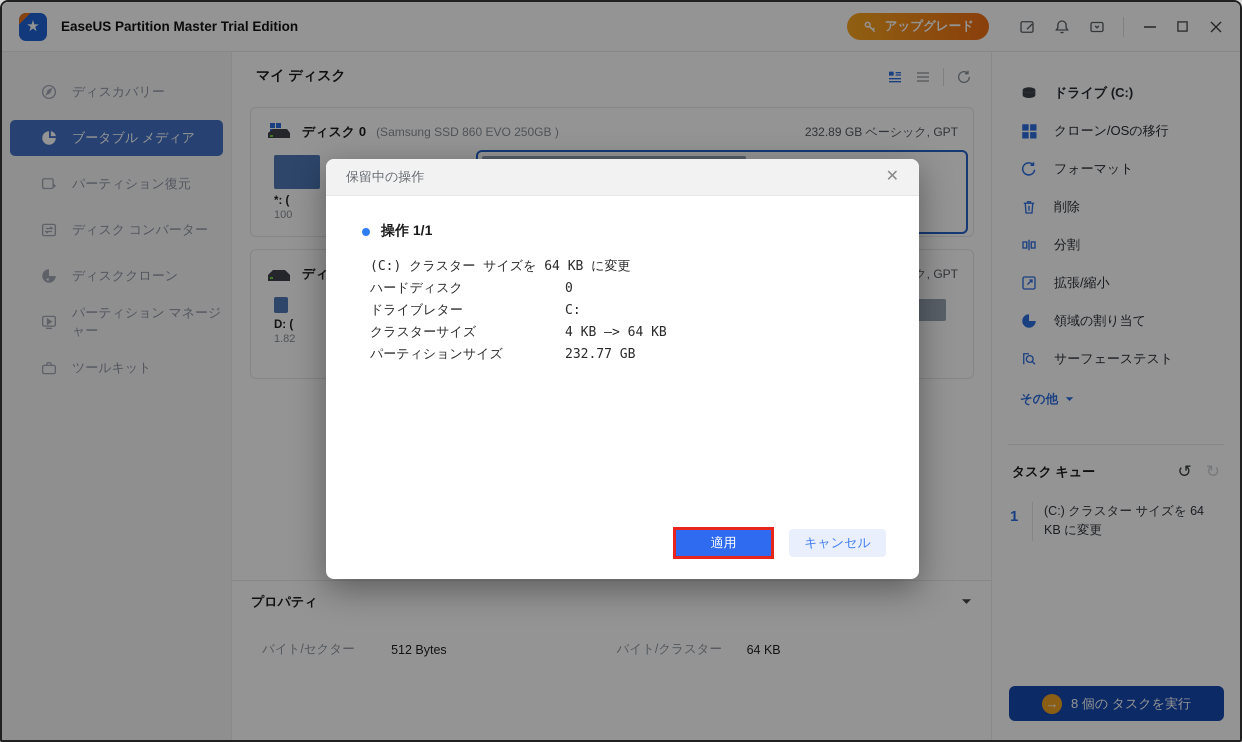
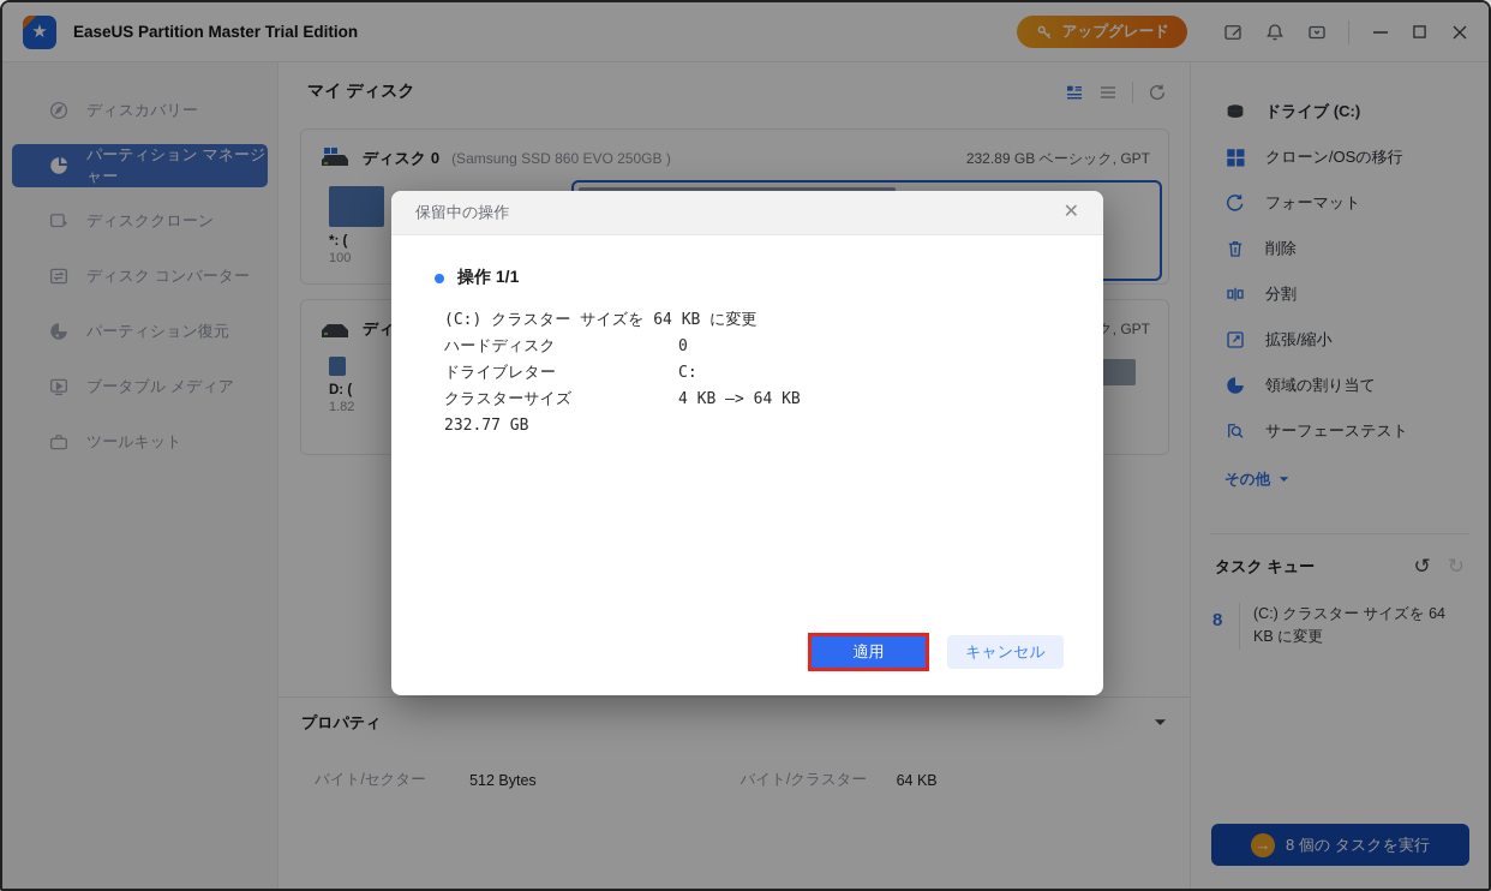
  ★
  EaseUS Partition Master Trial Edition
  アップグレード
  ディスカバリー
- ブータブル メディア
+ パーティション マネージャー
- パーティション復元
+ ディスククローン
  ディスク コンバーター
- ディスククローン
+ パーティション復元
- パーティション マネージャー
+ ブータブル メディア
  ツールキット
  マイ ディスク
  ディスク 0
  (Samsung SSD 860 EVO 250GB )
  232.89 GB ベーシック, GPT
  *: (
  100
  ク, GPT
  D: (
  1.82
  プロパティ
  バイト/セクター
  512 Bytes
  バイト/クラスター
  64 KB
  ドライブ (C:)
  クローン/OSの移行
  フォーマット
  削除
  分割
  拡張/縮小
  領域の割り当て
  サーフェーステスト
  その他
  タスク キュー
  ↺
  ↻
- 1
+ 8
  (C:) クラスター サイズを 64 KB に変更
  →
  8 個の タスクを実行
  保留中の操作
  ✕
  操作 1/1
  (C:) クラスター サイズを 64 KB に変更
  ハードディスク
  0
  ドライブレター
  C:
  クラスターサイズ
  4 KB —> 64 KB
- パーティションサイズ
  232.77 GB
  適用
  キャンセル
